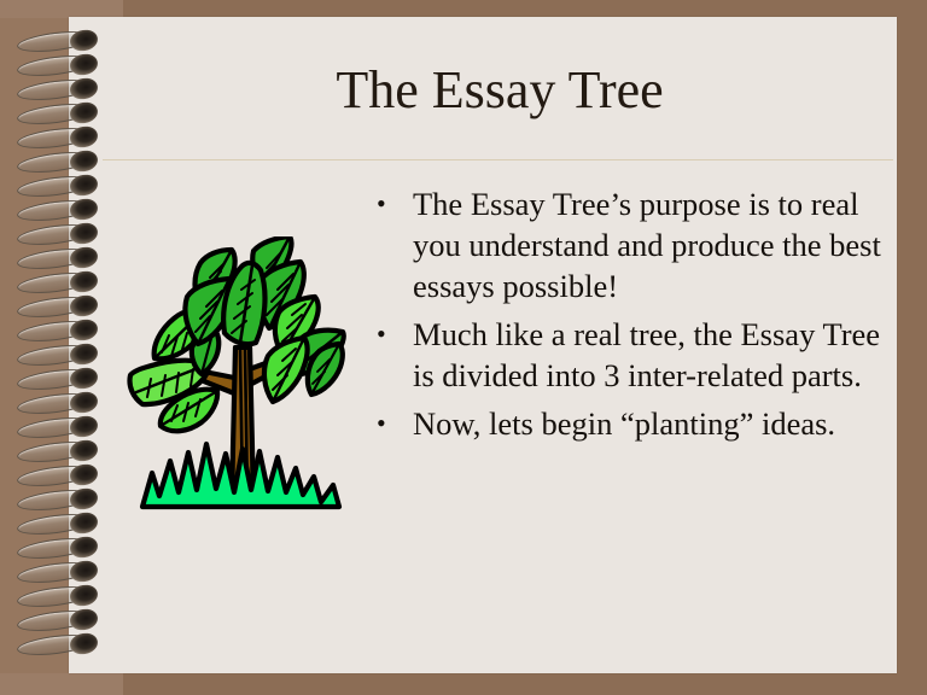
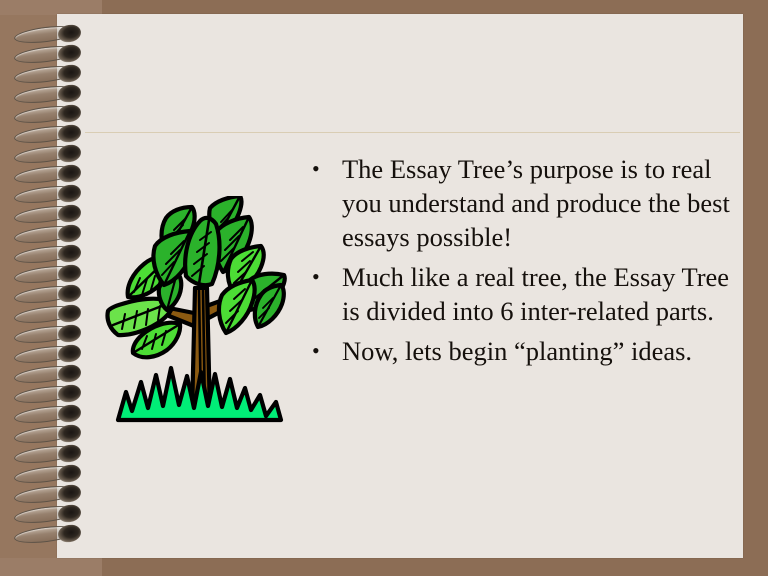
- The Essay Tree
  •
  The Essay Tree’s purpose is to real you understand and produce the best essays possible!
  •
- Much like a real tree, the Essay Tree is divided into 3 inter-related parts.
+ Much like a real tree, the Essay Tree is divided into 6 inter-related parts.
  •
  Now, lets begin “planting” ideas.
